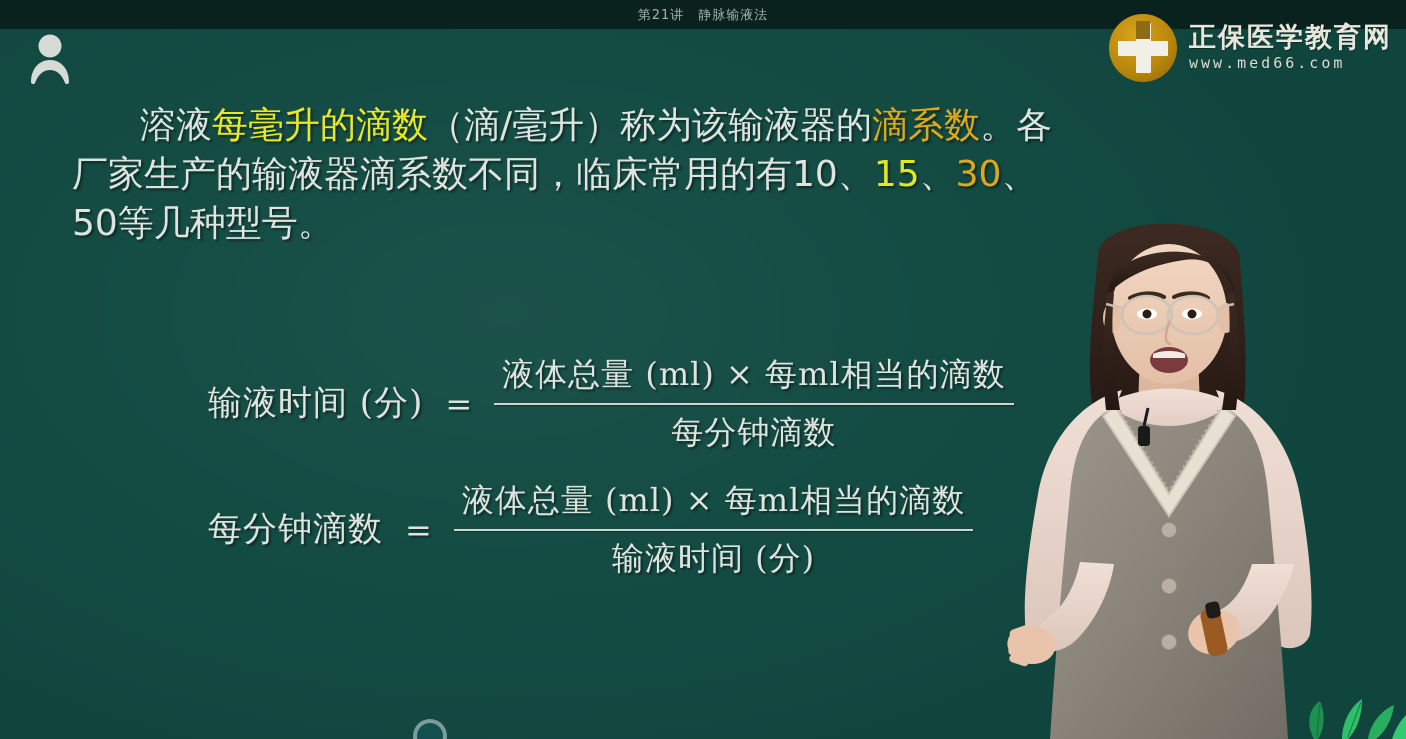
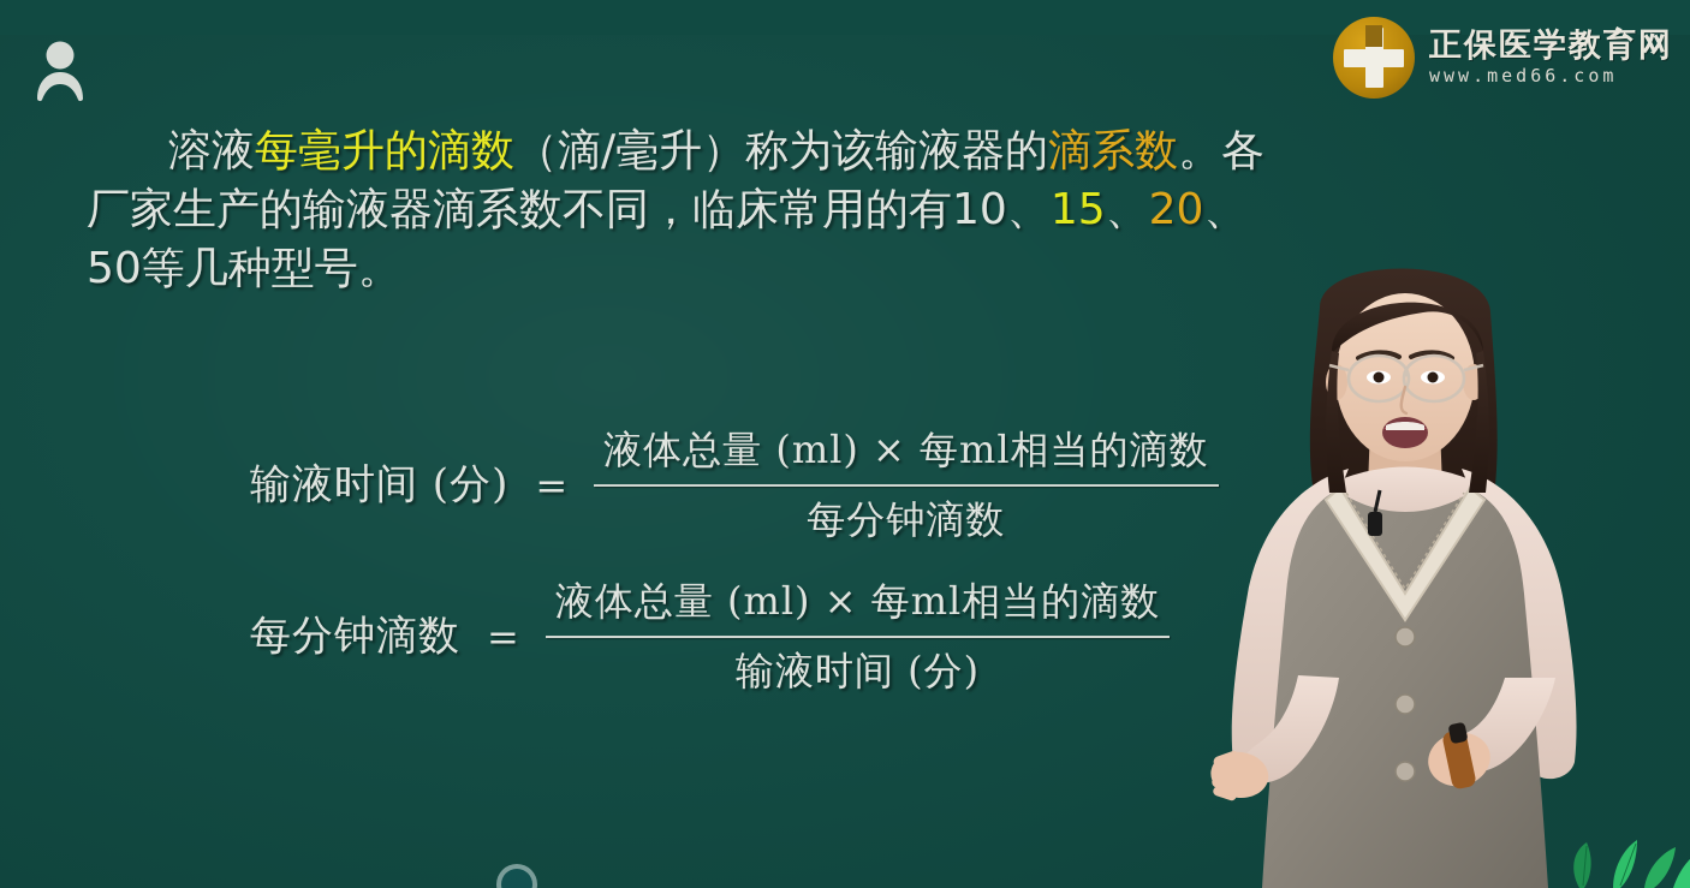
- 第21讲 静脉输液法
  正保医学教育网
  www.med66.com
  溶液每毫升的滴数（滴/毫升）称为该输液器的滴系数。各
- 厂家生产的输液器滴系数不同，临床常用的有10、15、30、
+ 厂家生产的输液器滴系数不同，临床常用的有10、15、20、
  50等几种型号。
  输液时间 (分)
  =
  液体总量 (ml) × 每ml相当的滴数
  每分钟滴数
  每分钟滴数
  =
  液体总量 (ml) × 每ml相当的滴数
  输液时间 (分)
